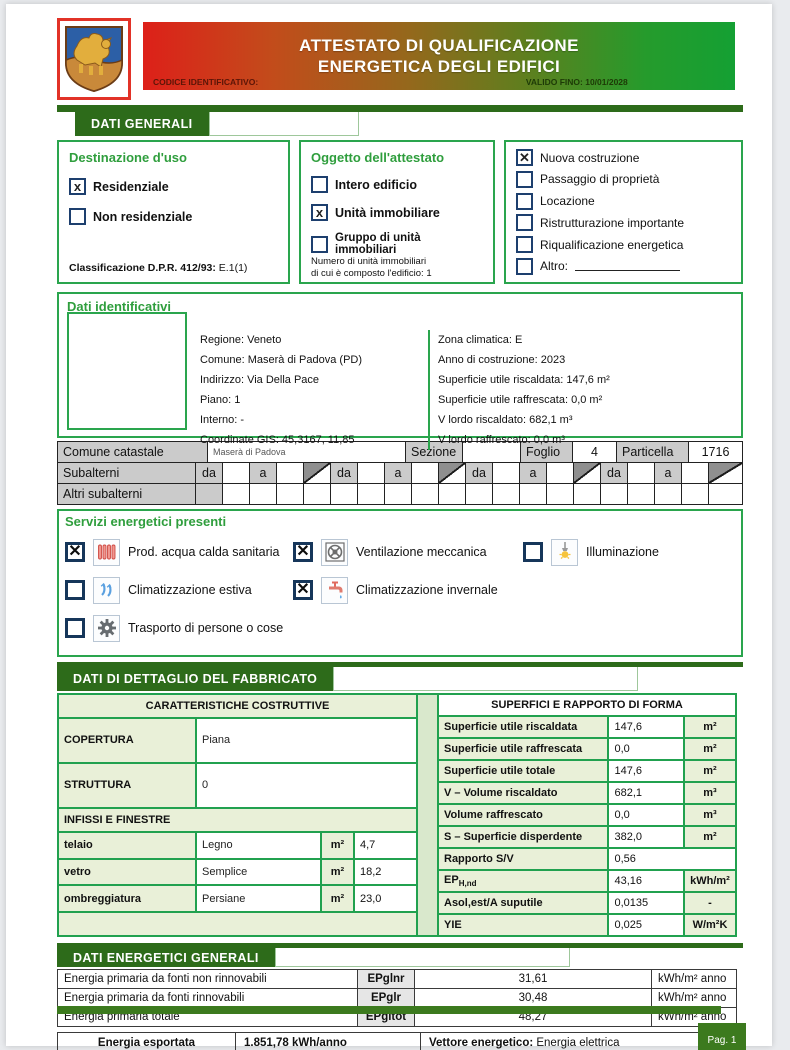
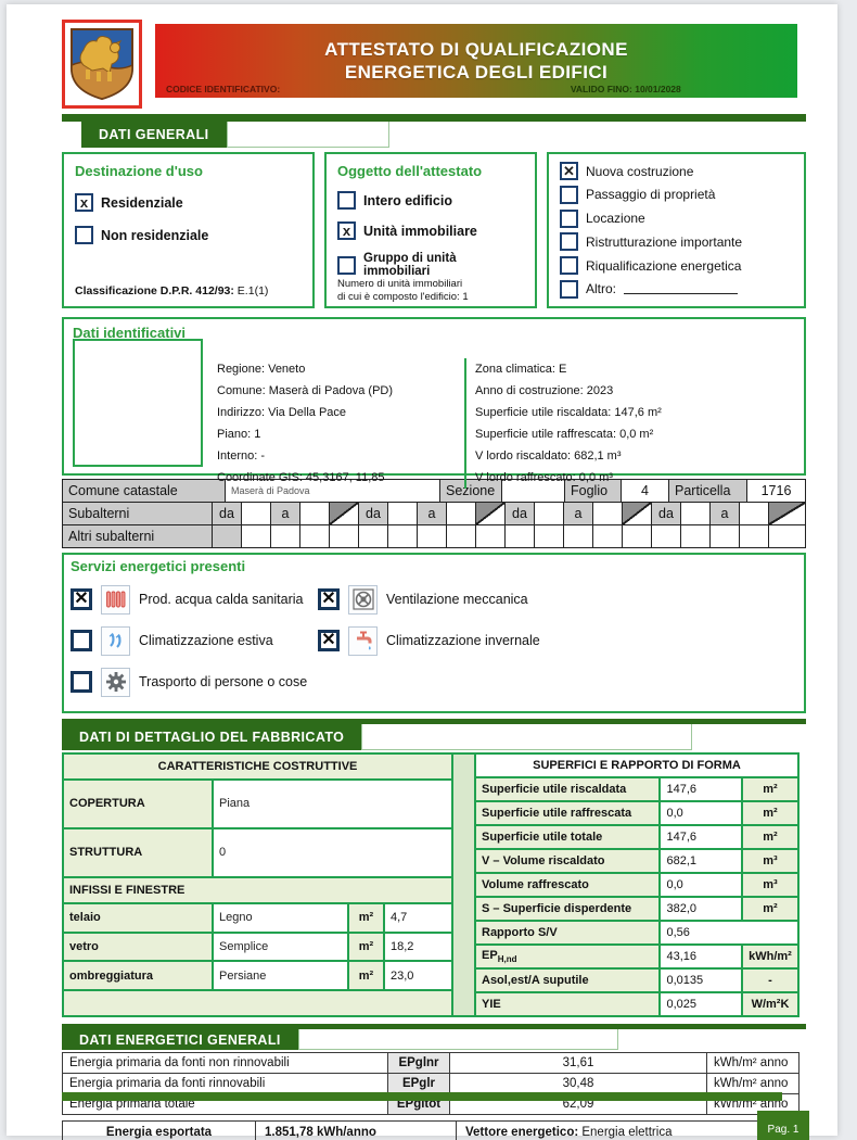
  ATTESTATO DI QUALIFICAZIONE
  ENERGETICA DEGLI EDIFICI
  CODICE IDENTIFICATIVO:
  VALIDO FINO: 10/01/2028
  DATI GENERALI
  Destinazione d'uso
  x
  Residenziale
  Non residenziale
  Classificazione D.P.R. 412/93: E.1(1)
  Oggetto dell'attestato
  Intero edificio
  x
  Unità immobiliare
  Gruppo di unità immobiliari
  Numero di unità immobiliari
  di cui è composto l'edificio: 1
  ✕
  Nuova costruzione
  Passaggio di proprietà
  Locazione
  Ristrutturazione importante
  Riqualificazione energetica
  Altro:
  Dati identificativi
  Regione: Veneto
  Comune: Maserà di Padova (PD)
  Indirizzo: Via Della Pace
  Piano: 1
  Interno: -
  Coordinate GIS: 45,3167, 11,85
  Zona climatica: E
  Anno di costruzione: 2023
  Superficie utile riscaldata: 147,6 m²
  Superficie utile raffrescata: 0,0 m²
  V lordo riscaldato: 682,1 m³
  V lordo raffrescato: 0,0 m³
  Comune catastale
  Maserà di Padova
  Sezione
  Foglio
  4
  Particella
  1716
  Subalterni
  da
  a
  da
  a
  da
  a
  da
  a
  Altri subalterni
  Servizi energetici presenti
  ✕
  Prod. acqua calda sanitaria
  ✕
  Ventilazione meccanica
- Illuminazione
  Climatizzazione estiva
  ✕
  Climatizzazione invernale
  Trasporto di persone o cose
  DATI DI DETTAGLIO DEL FABBRICATO
  CARATTERISTICHE COSTRUTTIVE
  COPERTURA	Piana
  STRUTTURA	0
  INFISSI E FINESTRE
  telaio	Legno	m²	4,7
  vetro	Semplice	m²	18,2
  ombreggiatura	Persiane	m²	23,0
  SUPERFICI E RAPPORTO DI FORMA
  Superficie utile riscaldata	147,6	m²
  Superficie utile raffrescata	0,0	m²
  Superficie utile totale	147,6	m²
  V – Volume riscaldato	682,1	m³
  Volume raffrescato	0,0	m³
  S – Superficie disperdente	382,0	m²
  Rapporto S/V	0,56
  EPH,nd	43,16	kWh/m²
  Asol,est/A suputile	0,0135	-
  YIE	0,025	W/m²K
  DATI ENERGETICI GENERALI
  Energia primaria da fonti non rinnovabili	EPglnr	31,61	kWh/m² anno
  Energia primaria da fonti rinnovabili	EPglr	30,48	kWh/m² anno
- Energia primaria totale	EPgltot	48,27	kWh/m² anno
+ Energia primaria totale	EPgltot	62,09	kWh/m² anno
  Energia esportata	1.851,78 kWh/anno	Vettore energetico: Energia elettrica
  Pag. 1
